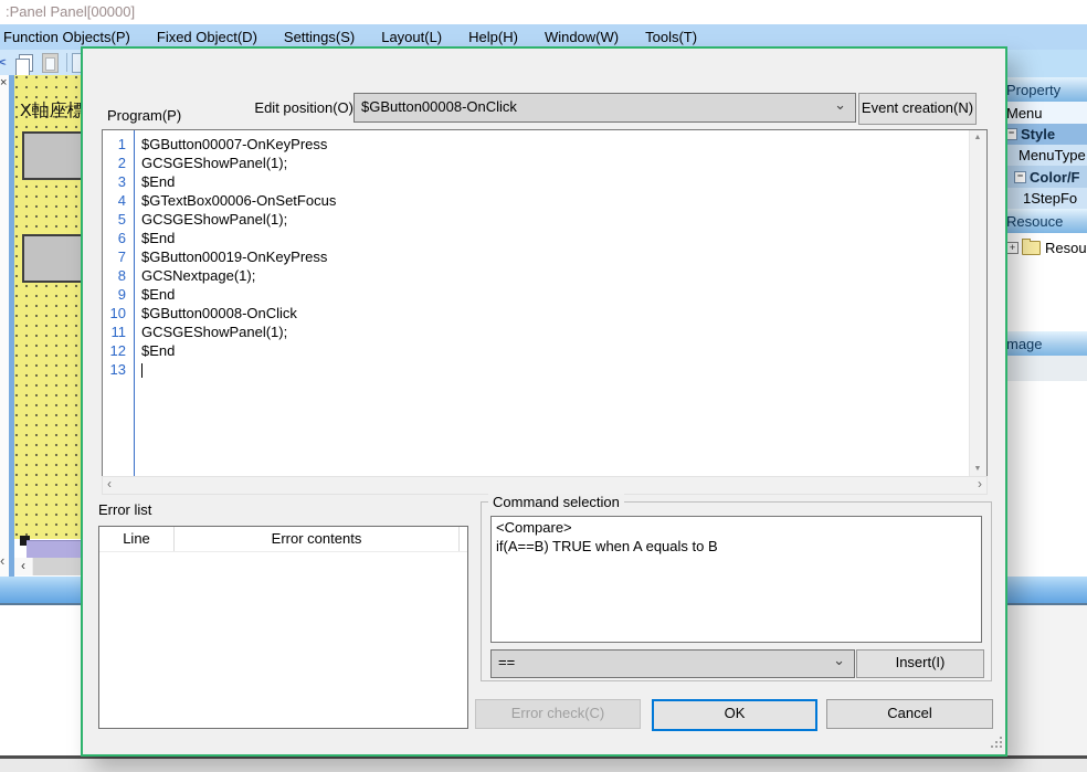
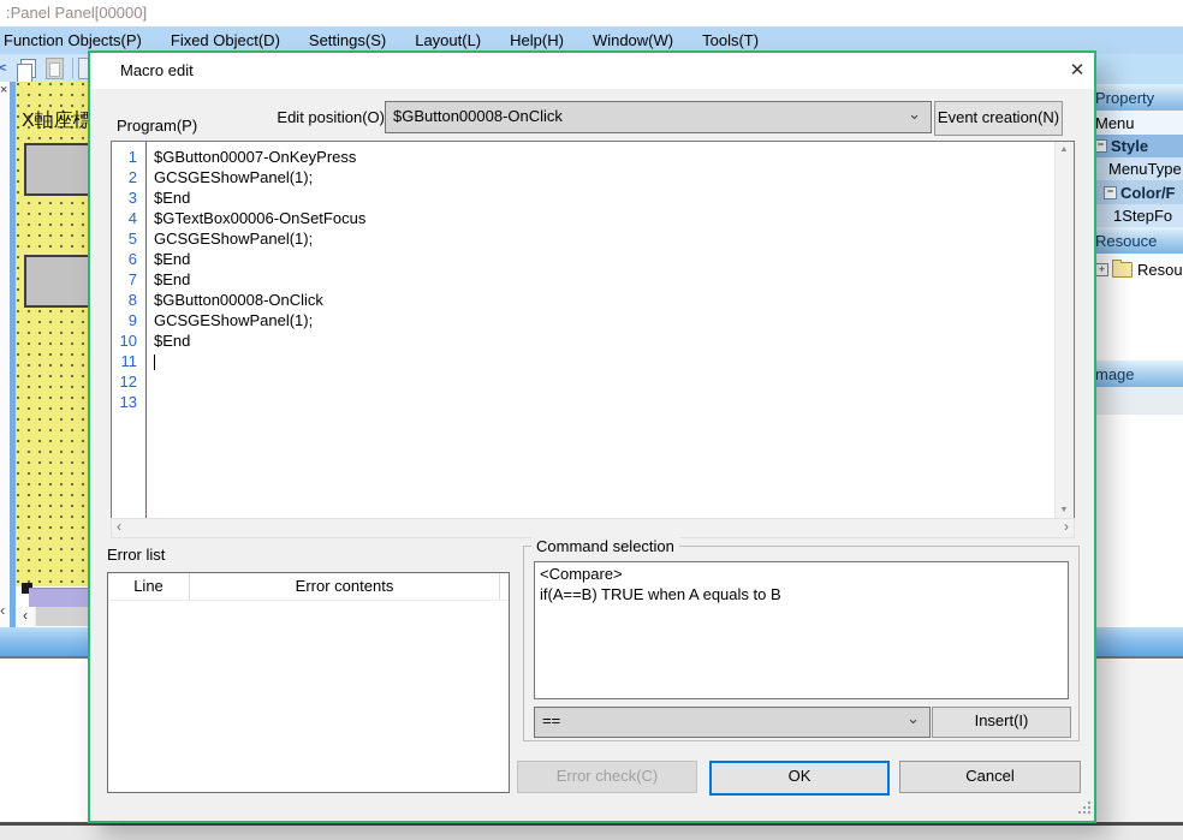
  :Panel Panel[00000]
  Function Objects(P)
  Fixed Object(D)
  Settings(S)
  Layout(L)
  Help(H)
  Window(W)
  Tools(T)
  ×
  ‹
  X軸座標
  ‹
  Property
  Menu
  −
  Style
  MenuType
  −
  Color/F
  1StepFo
  Resouce
  +
  Resou
  mage
+ Macro edit
+ ✕
  Program(P)
  Edit position(O)
  $GButton00008-OnClick
  ⌄
  Event creation(N)
  1
  2
  3
  4
  5
  6
  7
  8
  9
  10
  11
  12
  13
  $GButton00007-OnKeyPress
  GCSGEShowPanel(1);
  $End
  $GTextBox00006-OnSetFocus
  GCSGEShowPanel(1);
  $End
- $GButton00019-OnKeyPress
- GCSNextpage(1);
  $End
  $GButton00008-OnClick
  GCSGEShowPanel(1);
  $End
  ‹
  ›
  Error list
  Line
  Error contents
  Command selection
  <Compare>
  if(A==B) TRUE when A equals to B
  ==
  ⌄
  Insert(I)
  Error check(C)
  OK
  Cancel
